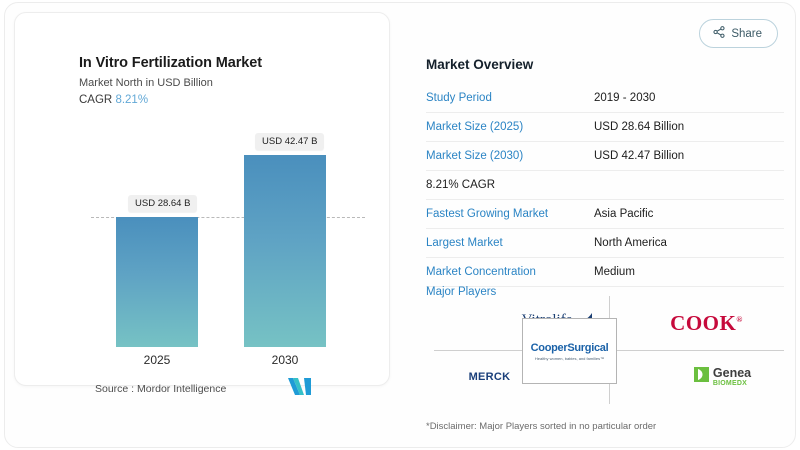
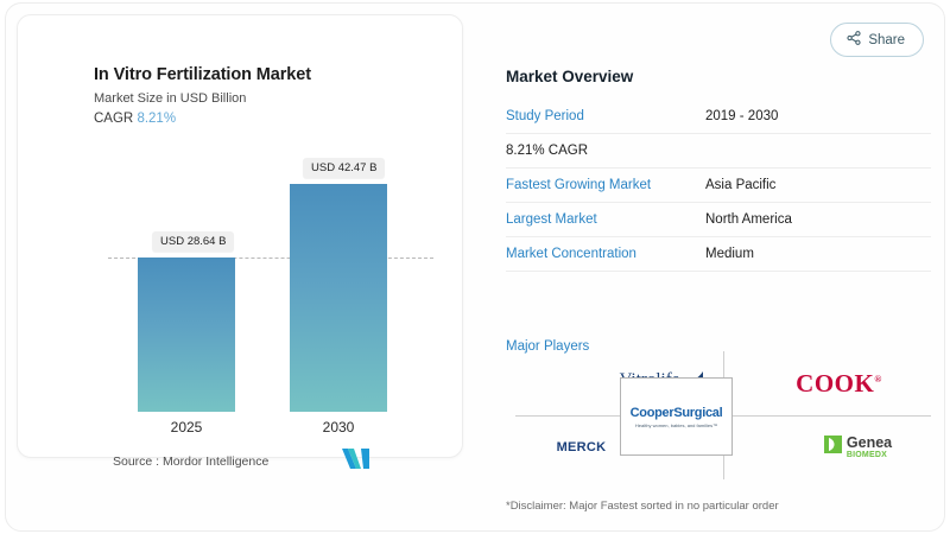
  In Vitro Fertilization Market
- Market North in USD Billion
+ Market Size in USD Billion
  CAGR 8.21%
  USD 28.64 B
  USD 42.47 B
  2025
  2030
  Source : Mordor Intelligence
  Share
  Market Overview
  Study Period
  2019 - 2030
- Market Size (2025)
- USD 28.64 Billion
- Market Size (2030)
- USD 42.47 Billion
  8.21% CAGR
  Fastest Growing Market
  Asia Pacific
  Largest Market
  North America
  Market Concentration
  Medium
  Major Players
  COOK®
  MERCK
  Genea
  CooperSurgical
- *Disclaimer: Major Players sorted in no particular order
+ *Disclaimer: Major Fastest sorted in no particular order
